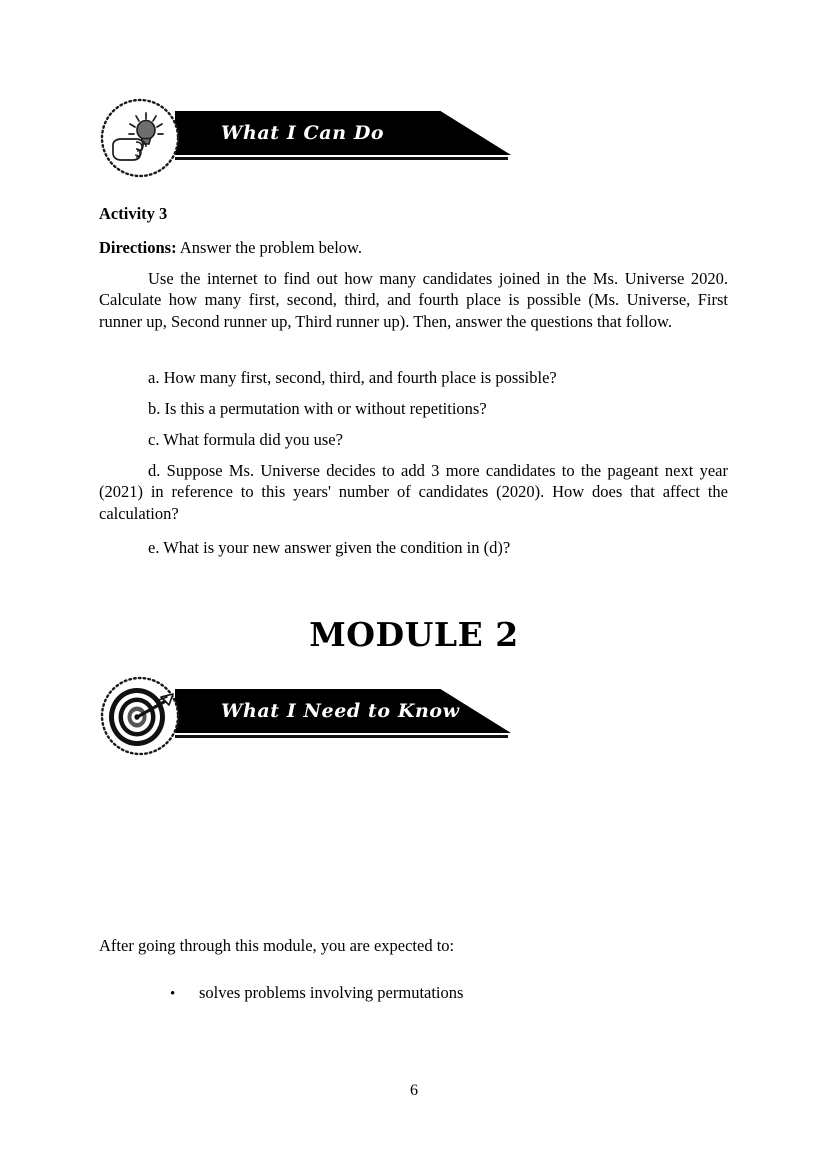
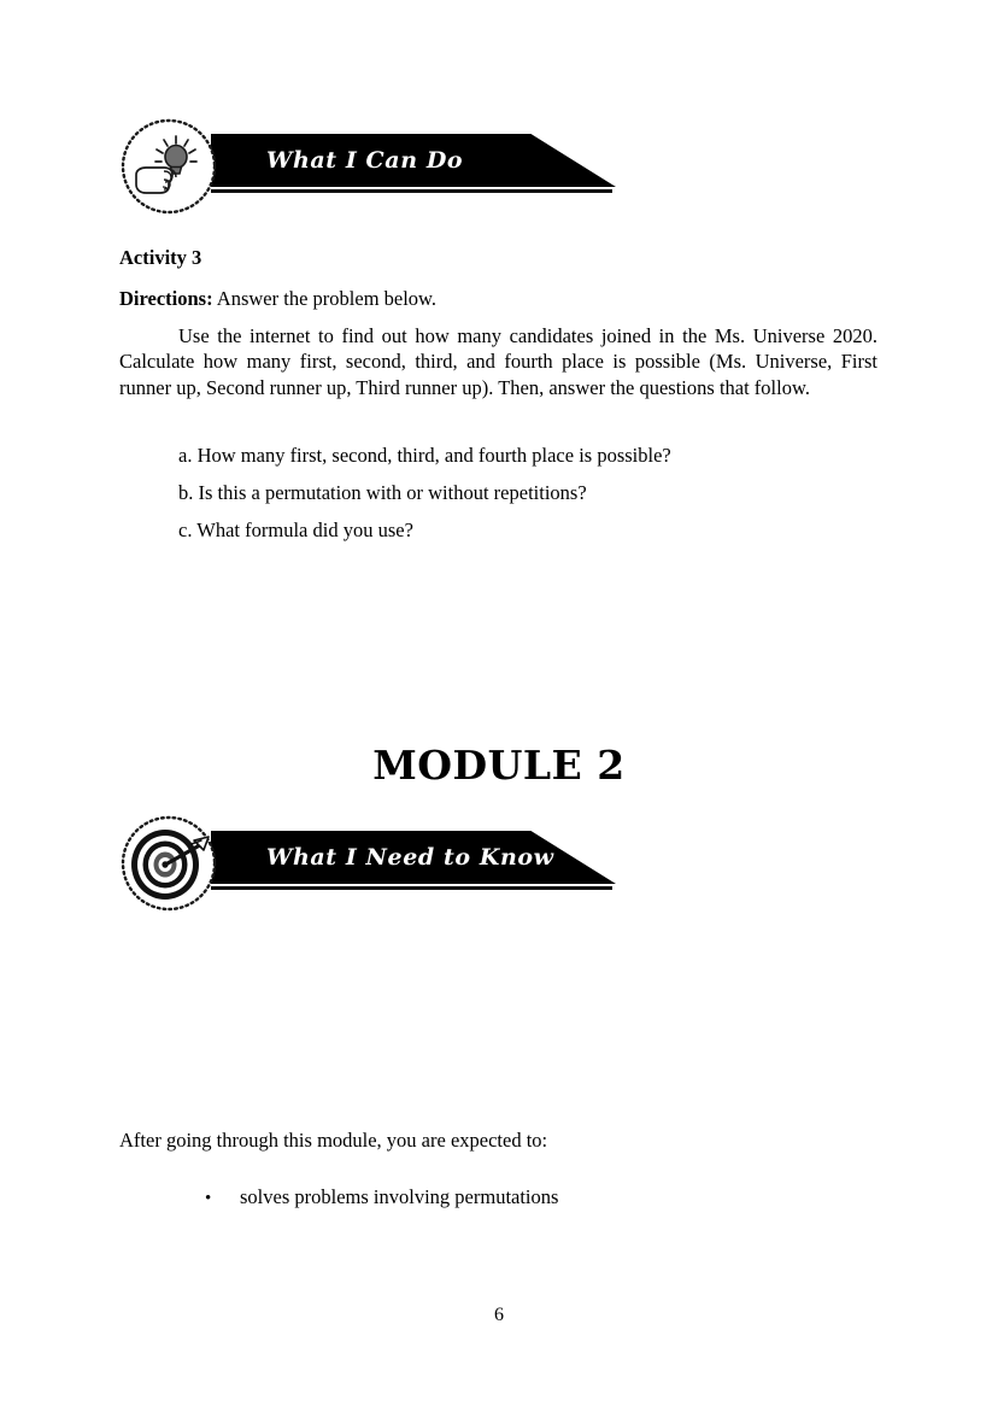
  What I Can Do
  Activity 3
  Directions: Answer the problem below.
  Use the internet to find out how many candidates joined in the Ms. Universe 2020. Calculate how many first, second, third, and fourth place is possible (Ms. Universe, First runner up, Second runner up, Third runner up). Then, answer the questions that follow.
  a. How many first, second, third, and fourth place is possible?
  b. Is this a permutation with or without repetitions?
  c. What formula did you use?
- d. Suppose Ms. Universe decides to add 3 more candidates to the pageant next year (2021) in reference to this years' number of candidates (2020). How does that affect the calculation?
- e. What is your new answer given the condition in (d)?
  MODULE 2
  What I Need to Know
  After going through this module, you are expected to:
  •
  solves problems involving permutations
  6
